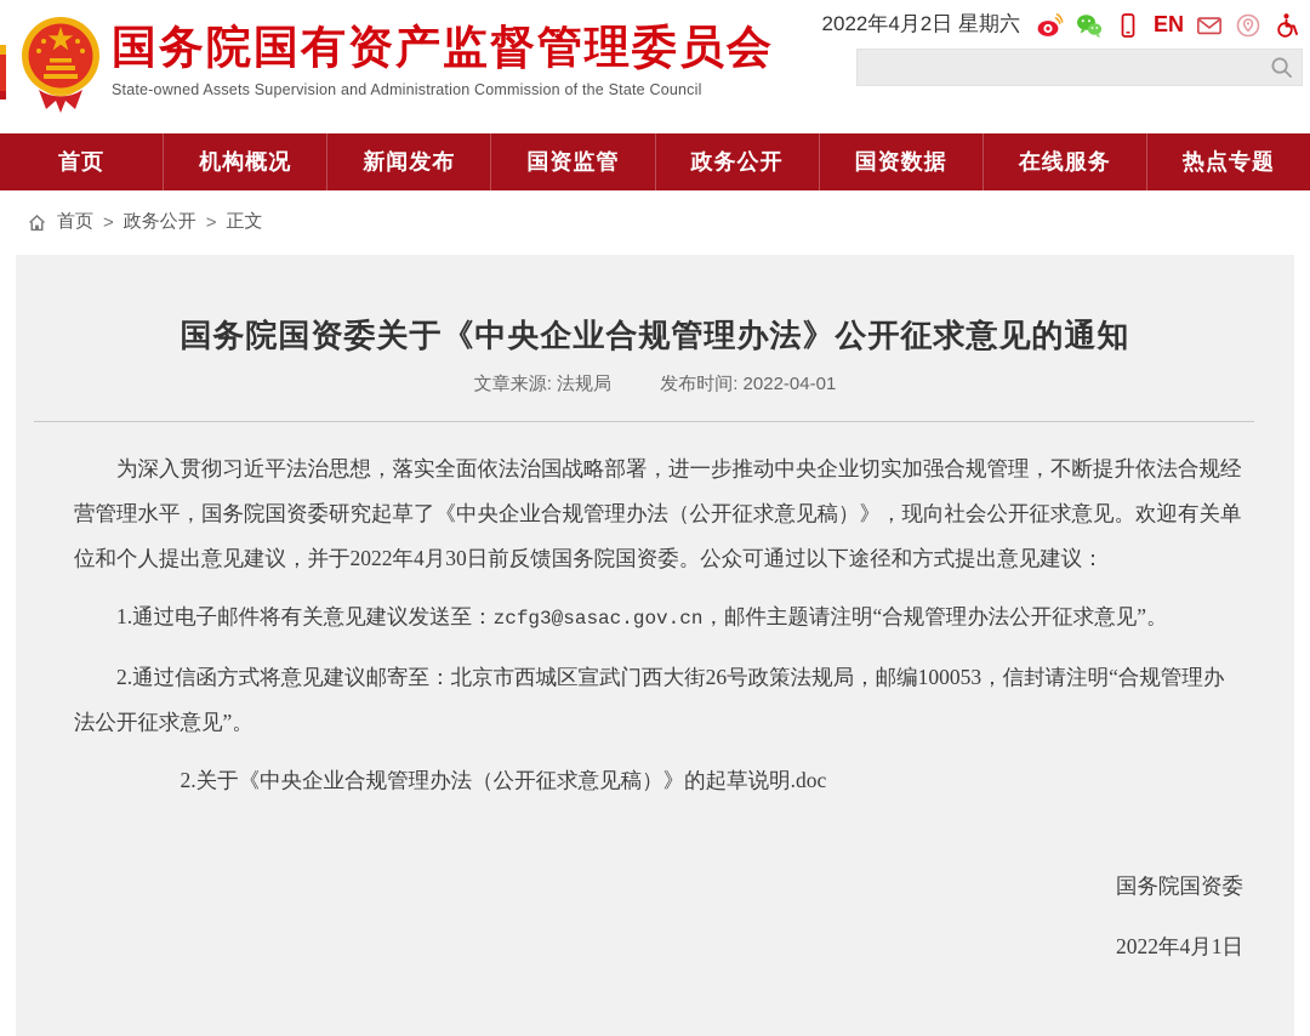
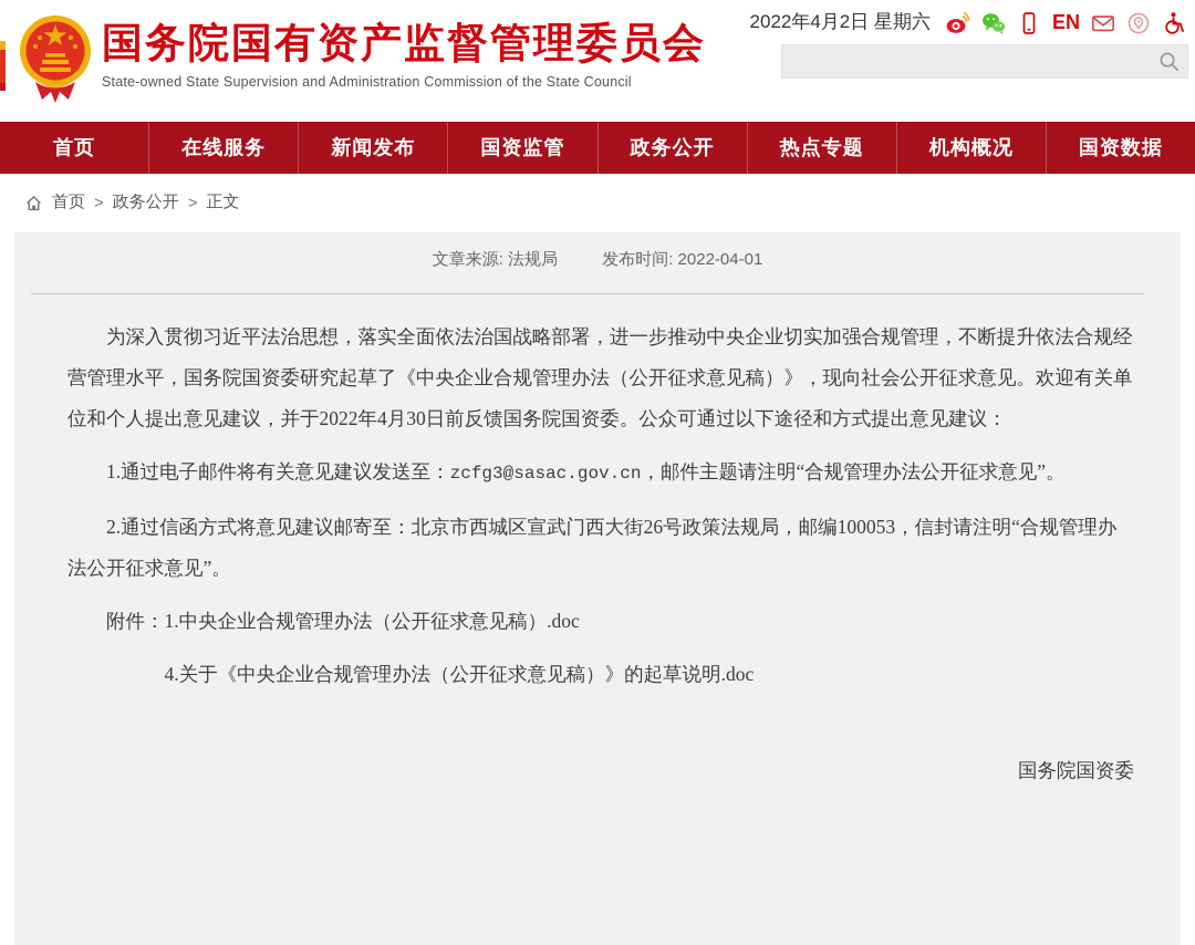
  国务院国有资产监督管理委员会
- State-owned Assets Supervision and Administration Commission of the State Council
+ State-owned State Supervision and Administration Commission of the State Council
  2022年4月2日 星期六
  EN
  首页
- 机构概况
+ 在线服务
  新闻发布
  国资监管
  政务公开
- 国资数据
+ 热点专题
- 在线服务
+ 机构概况
- 热点专题
+ 国资数据
  首页
  >
  政务公开
  >
  正文
- 国务院国资委关于《中央企业合规管理办法》公开征求意见的通知
  文章来源: 法规局 发布时间: 2022-04-01
  为深入贯彻习近平法治思想，落实全面依法治国战略部署，进一步推动中央企业切实加强合规管理，不断提升依法合规经营管理水平，国务院国资委研究起草了《中央企业合规管理办法（公开征求意见稿）》，现向社会公开征求意见。欢迎有关单位和个人提出意见建议，并于2022年4月30日前反馈国务院国资委。公众可通过以下途径和方式提出意见建议：
  1.通过电子邮件将有关意见建议发送至：zcfg3@sasac.gov.cn，邮件主题请注明“合规管理办法公开征求意见”。
  2.通过信函方式将意见建议邮寄至：北京市西城区宣武门西大街26号政策法规局，邮编100053，信封请注明“合规管理办法公开征求意见”。
+ 附件：1.中央企业合规管理办法（公开征求意见稿）.doc
- 2.关于《中央企业合规管理办法（公开征求意见稿）》的起草说明.doc
+ 4.关于《中央企业合规管理办法（公开征求意见稿）》的起草说明.doc
  国务院国资委
- 2022年4月1日
